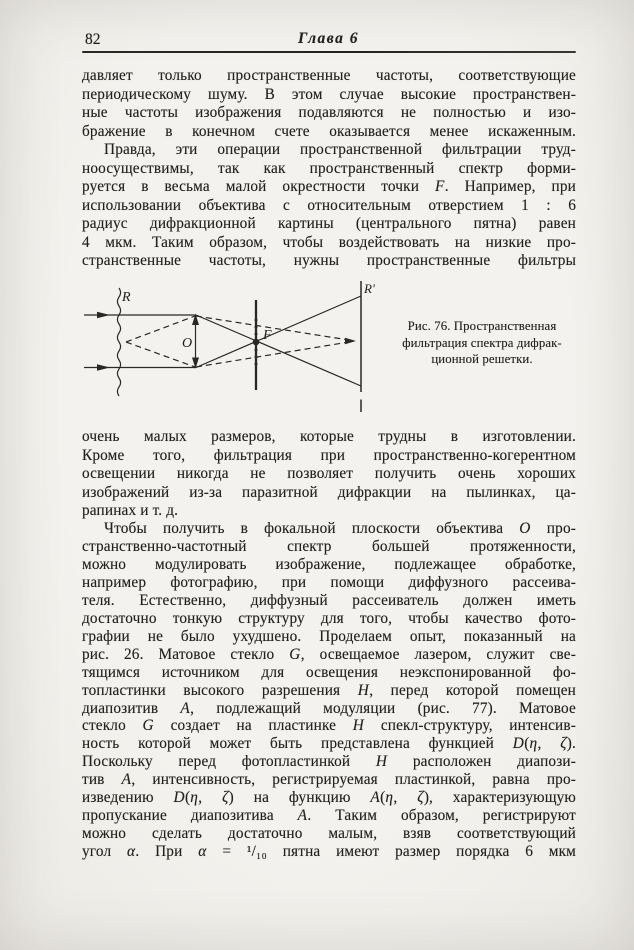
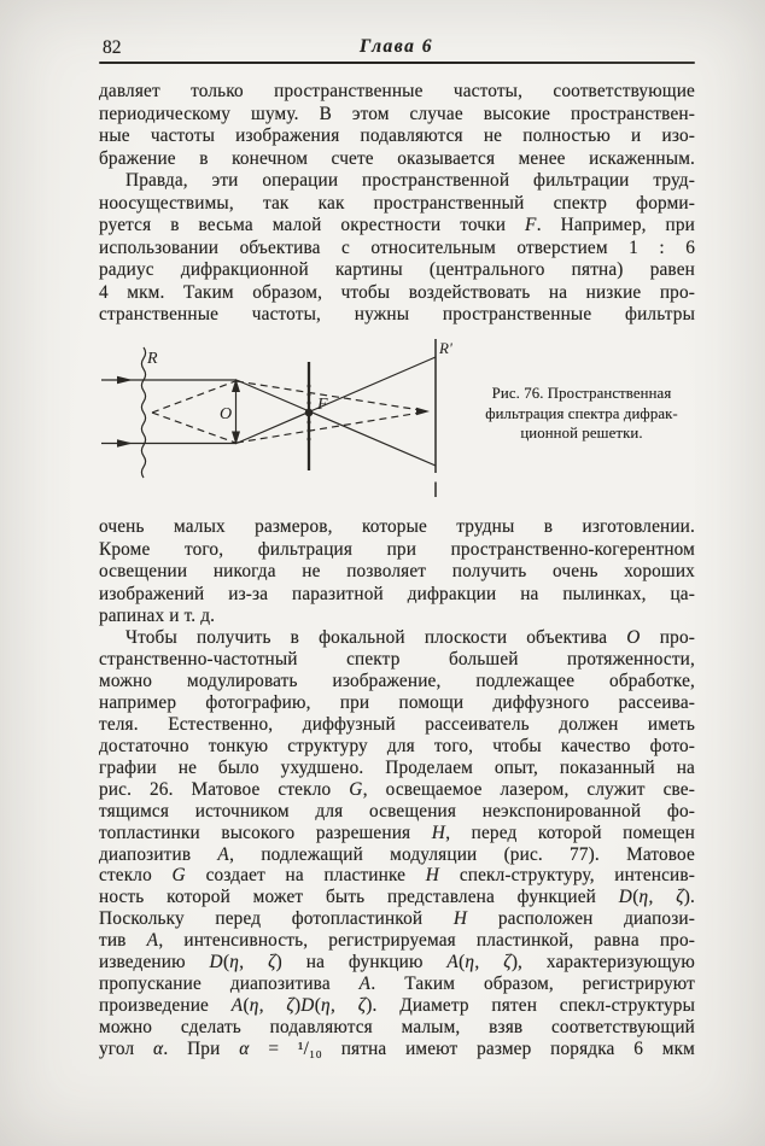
  82
  Глава 6
  давляет только пространственные частоты, соответствующие
  периодическому шуму. В этом случае высокие пространствен-
  ные частоты изображения подавляются не полностью и изо-
  бражение в конечном счете оказывается менее искаженным.
  Правда, эти операции пространственной фильтрации труд-
  ноосуществимы, так как пространственный спектр форми-
  руется в весьма малой окрестности точки F. Например, при
  использовании объектива с относительным отверстием 1 : 6
  радиус дифракционной картины (центрального пятна) равен
  4 мкм. Таким образом, чтобы воздействовать на низкие про-
  странственные частоты, нужны пространственные фильтры
  очень малых размеров, которые трудны в изготовлении.
  Кроме того, фильтрация при пространственно-когерентном
  освещении никогда не позволяет получить очень хороших
  изображений из-за паразитной дифракции на пылинках, ца-
  рапинах и т. д.
  Чтобы получить в фокальной плоскости объектива O про-
  странственно-частотный спектр большей протяженности,
  можно модулировать изображение, подлежащее обработке,
  например фотографию, при помощи диффузного рассеива-
  теля. Естественно, диффузный рассеиватель должен иметь
  достаточно тонкую структуру для того, чтобы качество фото-
  графии не было ухудшено. Проделаем опыт, показанный на
  рис. 26. Матовое стекло G, освещаемое лазером, служит све-
  тящимся источником для освещения неэкспонированной фо-
  топластинки высокого разрешения H, перед которой помещен
  диапозитив A, подлежащий модуляции (рис. 77). Матовое
  стекло G создает на пластинке H спекл-структуру, интенсив-
  ность которой может быть представлена функцией D(η, ζ).
  Поскольку перед фотопластинкой H расположен диапози-
  тив A, интенсивность, регистрируемая пластинкой, равна про-
  изведению D(η, ζ) на функцию A(η, ζ), характеризующую
  пропускание диапозитива A. Таким образом, регистрируют
+ произведение A(η, ζ)D(η, ζ). Диаметр пятен спекл-структуры
- можно сделать достаточно малым, взяв соответствующий
+ можно сделать подавляются малым, взяв соответствующий
  угол α. При α = ¹/₁₀ пятна имеют размер порядка 6 мкм
  R
  O
  F
  R'
  Рис. 76. Пространственная
  фильтрация спектра дифрак-
  ционной решетки.
